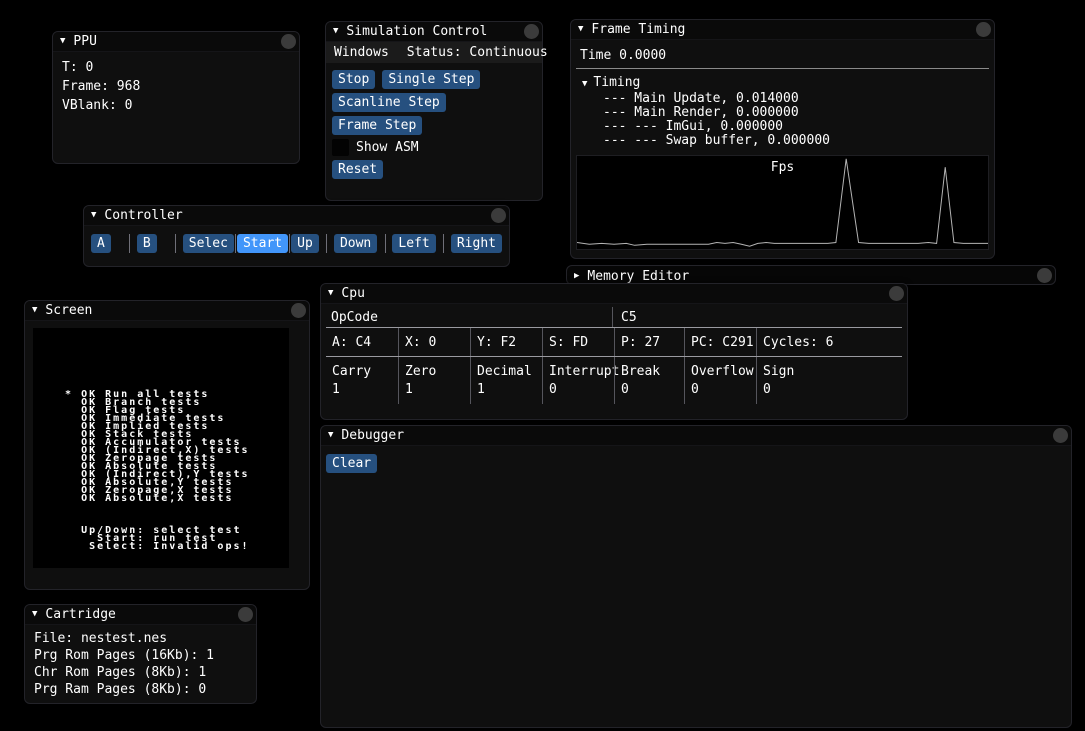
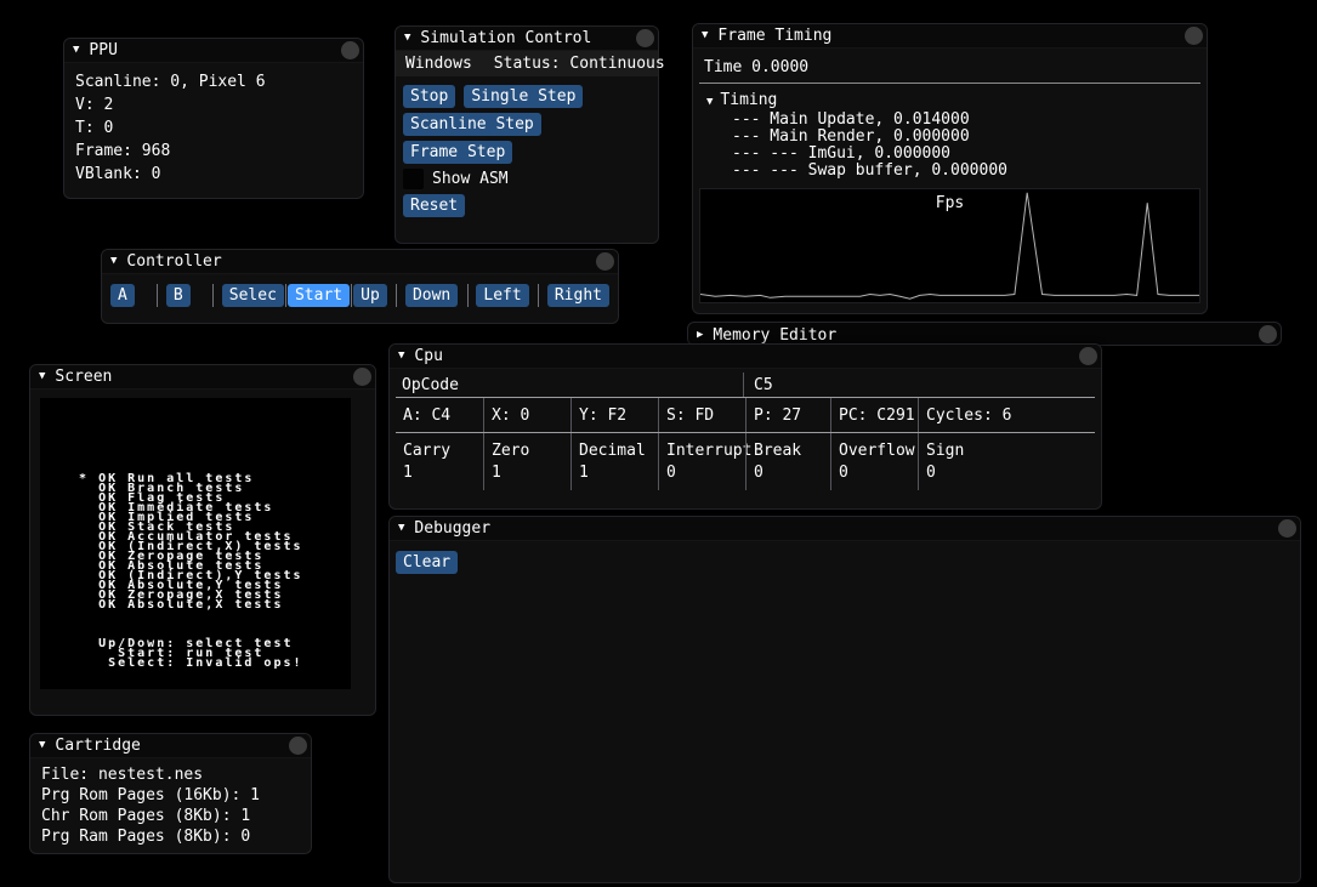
  ▼
  PPU
+ Scanline: 0, Pixel 6
+ V: 2
  T: 0
  Frame: 968
  VBlank: 0
  ▼
  Simulation Control
  Windows
  Status: Continuous
  Stop
  Single Step
  Scanline Step
  Frame Step
  Show ASM
  Reset
  ▼
  Frame Timing
  Time 0.0000
  ▼ Timing
  --- Main Update, 0.014000
  --- Main Render, 0.000000
  --- --- ImGui, 0.000000
  --- --- Swap buffer, 0.000000
  Fps
  ▼
  Controller
  A
  B
  Selec
  Start
  Up
  Down
  Left
  Right
  ▶
  Memory Editor
  ▼
  Screen
  * OK Run all tests
  OK Branch tests
  OK Flag tests
  OK Immediate tests
  OK Implied tests
  OK Stack tests
  OK Accumulator tests
  OK (Indirect,X) tests
  OK Zeropage tests
  OK Absolute tests
  OK (Indirect),Y tests
  OK Absolute,Y tests
  OK Zeropage,X tests
  OK Absolute,X tests
  Up/Down: select test
  Start: run test
  Select: Invalid ops!
  ▼
  Cpu
  OpCode
  C5
  A: C4
  X: 0
  Y: F2
  S: FD
  P: 27
  PC: C291
  Cycles: 6
  Carry
  1
  Zero
  1
  Decimal
  1
  Interrup
  0
  Break
  0
  Overflow
  0
  Sign
  0
  ▼
  Debugger
  Clear
  ▼
  Cartridge
  File: nestest.nes
  Prg Rom Pages (16Kb): 1
  Chr Rom Pages (8Kb): 1
  Prg Ram Pages (8Kb): 0
